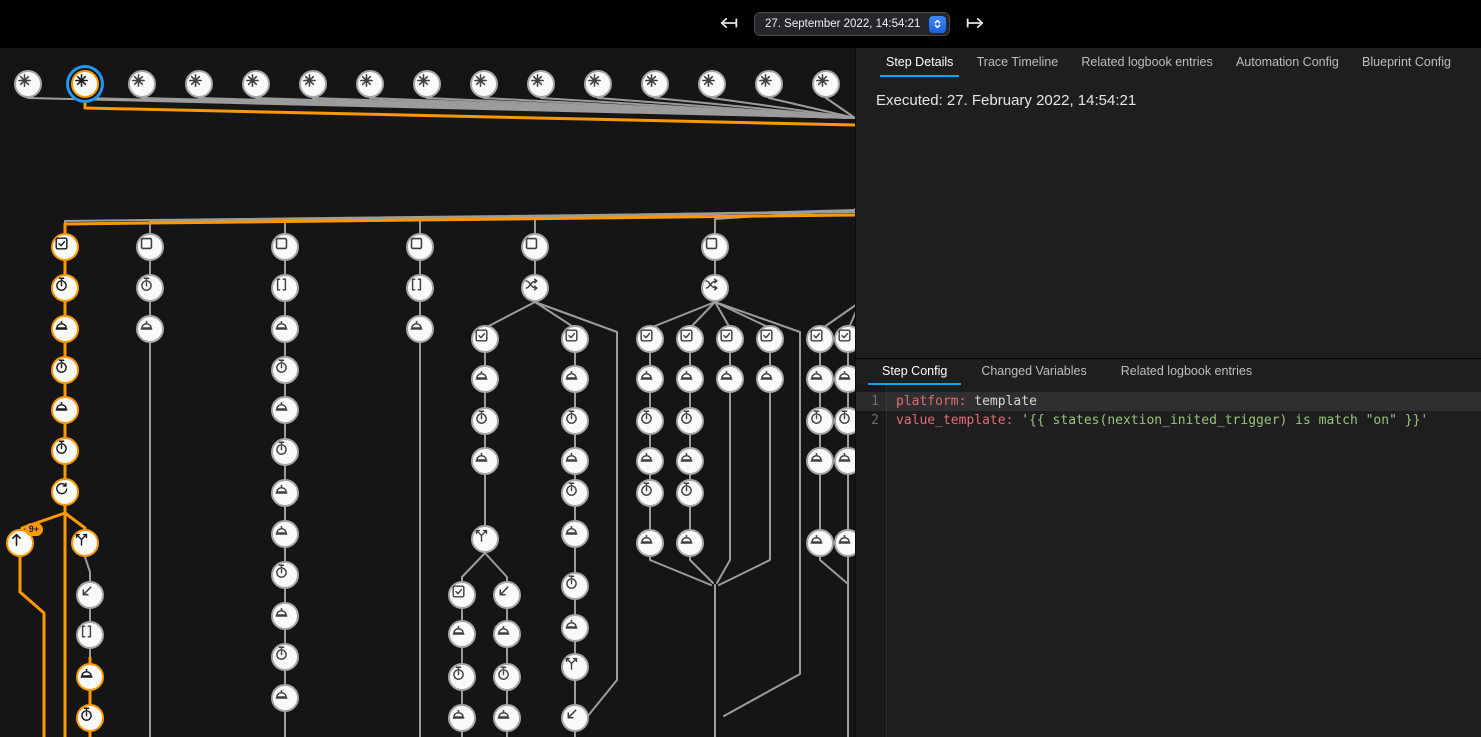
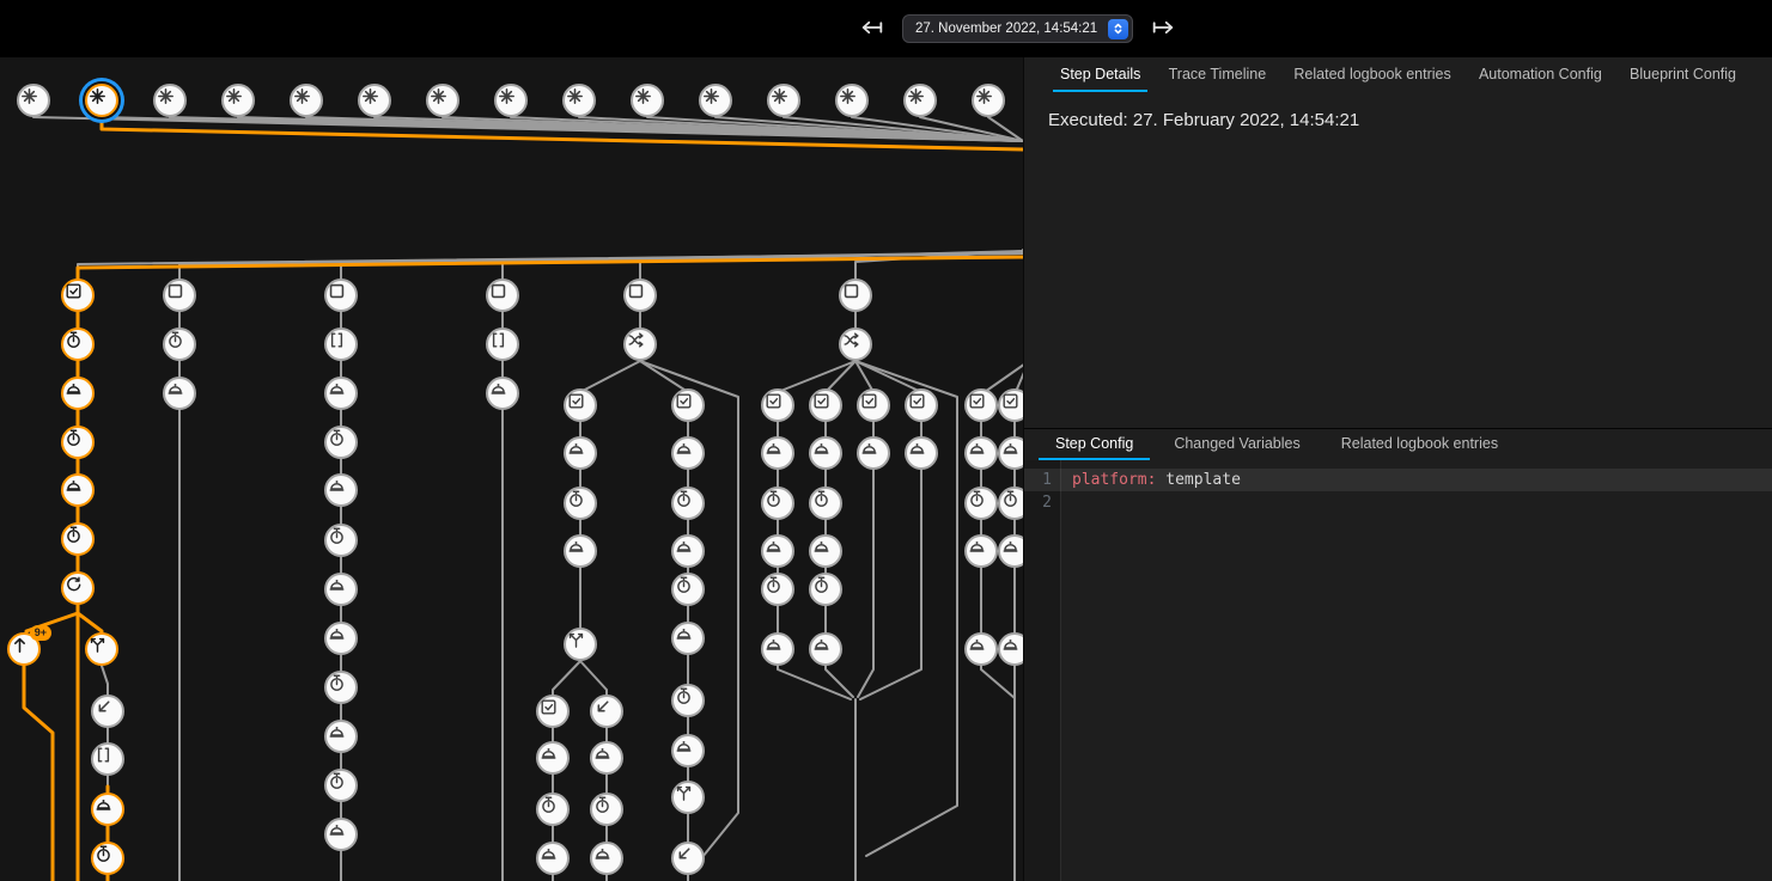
  9+
- 27. September 2022, 14:54:21
+ 27. November 2022, 14:54:21
  Step Details
  Trace Timeline
  Related logbook entries
  Automation Config
  Blueprint Config
  Executed: 27. February 2022, 14:54:21
  Step Config
  Changed Variables
  Related logbook entries
  1
  platform: template
  2
- value_template: '{{ states(nextion_inited_trigger) is match "on" }}'
